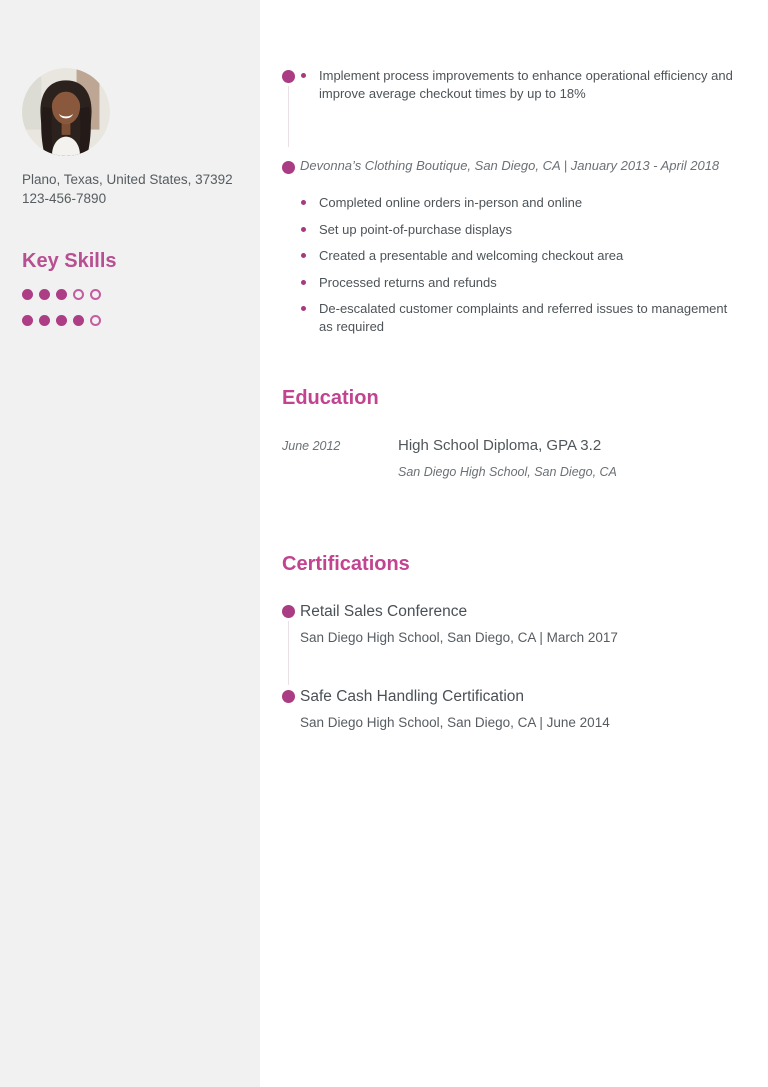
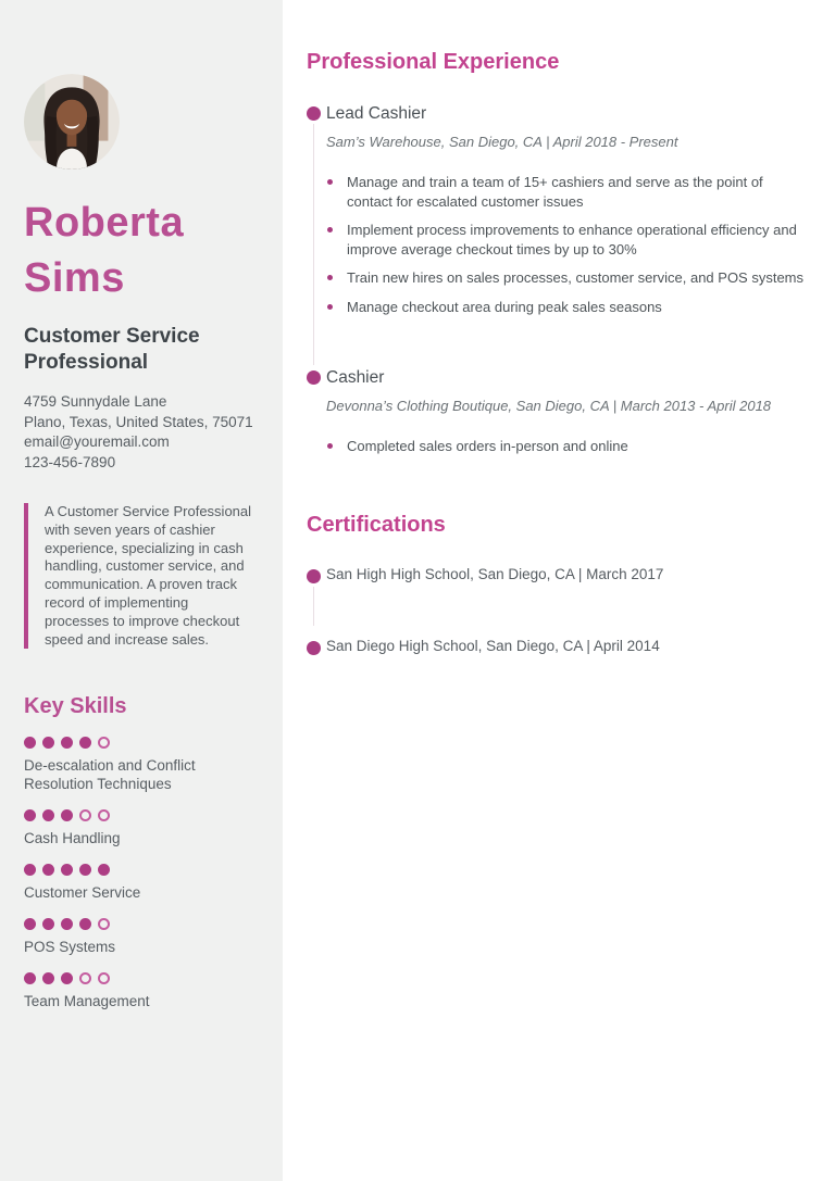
+ Roberta
+ Sims
+ Customer Service Professional
+ 4759 Sunnydale Lane
- Plano, Texas, United States, 37392
+ Plano, Texas, United States, 75071
+ email@youremail.com
  123-456-7890
+ A Customer Service Professional with seven years of cashier experience, specializing in cash handling, customer service, and communication. A proven track record of implementing processes to improve checkout speed and increase sales.
  Key Skills
+ De-escalation and Conflict Resolution Techniques
+ Cash Handling
+ Customer Service
+ POS Systems
+ Team Management
+ Professional Experience
+ Lead Cashier
+ Sam’s Warehouse, San Diego, CA | April 2018 - Present
+ Manage and train a team of 15+ cashiers and serve as the point of contact for escalated customer issues
- Implement process improvements to enhance operational efficiency and improve average checkout times by up to 18%
+ Implement process improvements to enhance operational efficiency and improve average checkout times by up to 30%
+ Train new hires on sales processes, customer service, and POS systems
+ Manage checkout area during peak sales seasons
+ Cashier
- Devonna’s Clothing Boutique, San Diego, CA | January 2013 - April 2018
+ Devonna’s Clothing Boutique, San Diego, CA | March 2013 - April 2018
- Completed online orders in-person and online
+ Completed sales orders in-person and online
- Set up point-of-purchase displays
- Created a presentable and welcoming checkout area
- Processed returns and refunds
- De-escalated customer complaints and referred issues to management as required
- Education
- June 2012
- High School Diploma, GPA 3.2
- San Diego High School, San Diego, CA
  Certifications
- Retail Sales Conference
- San Diego High School, San Diego, CA | March 2017
+ San High High School, San Diego, CA | March 2017
- Safe Cash Handling Certification
- San Diego High School, San Diego, CA | June 2014
+ San Diego High School, San Diego, CA | April 2014
